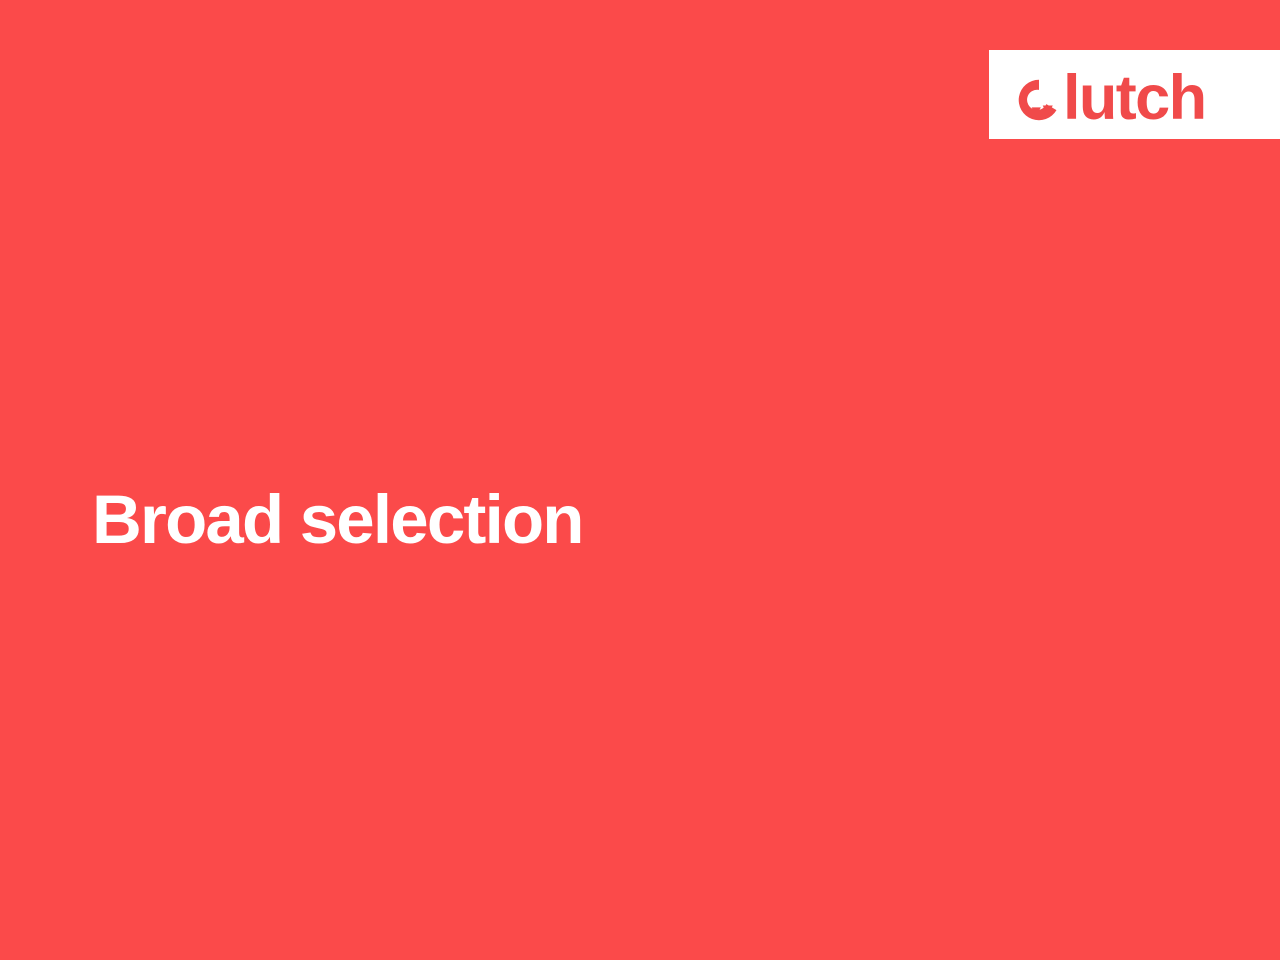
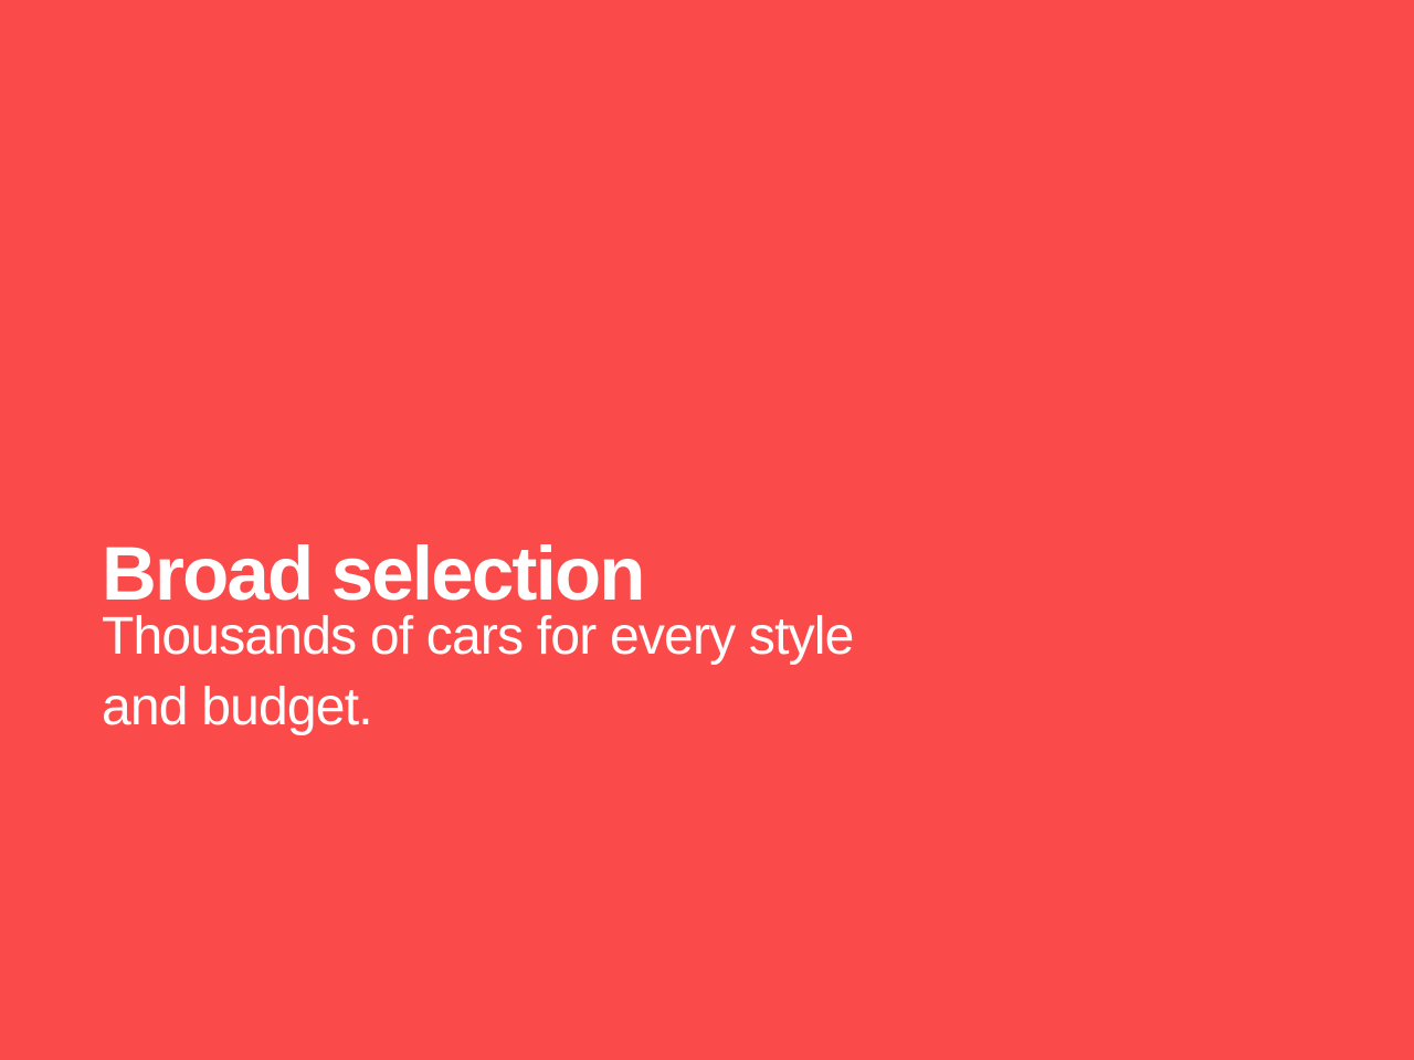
- lutch
  Broad selection
+ Thousands of cars for every style
+ and budget.
